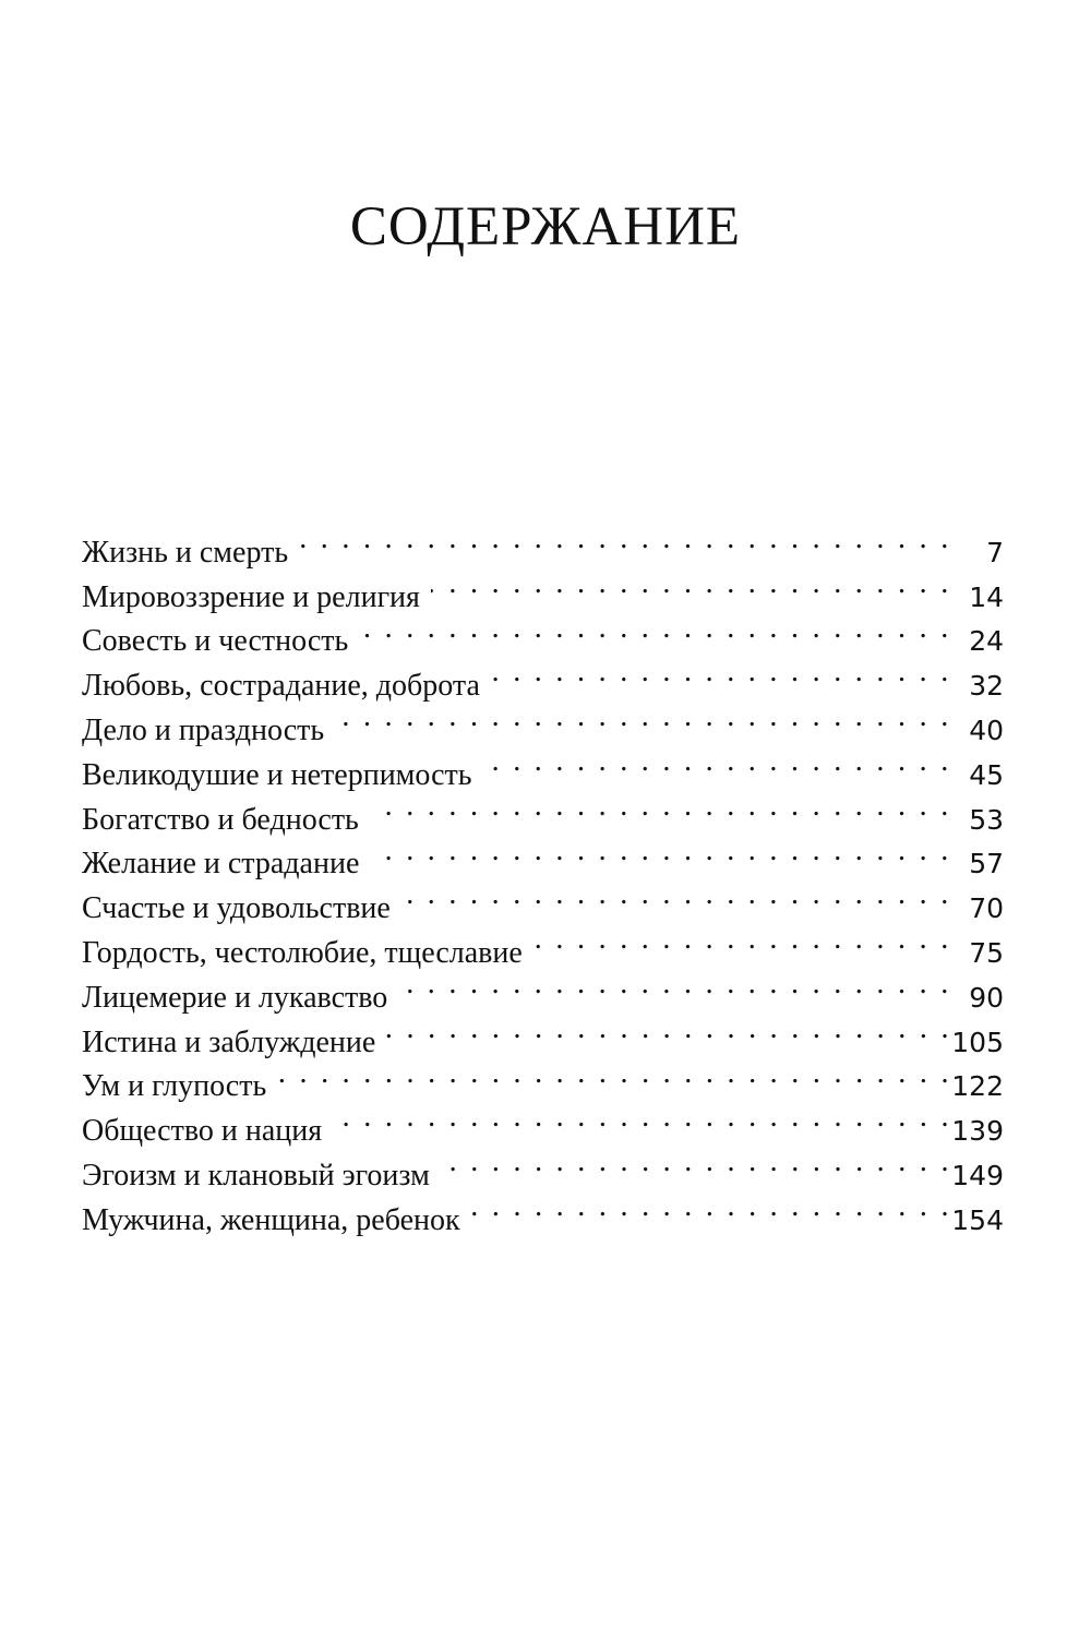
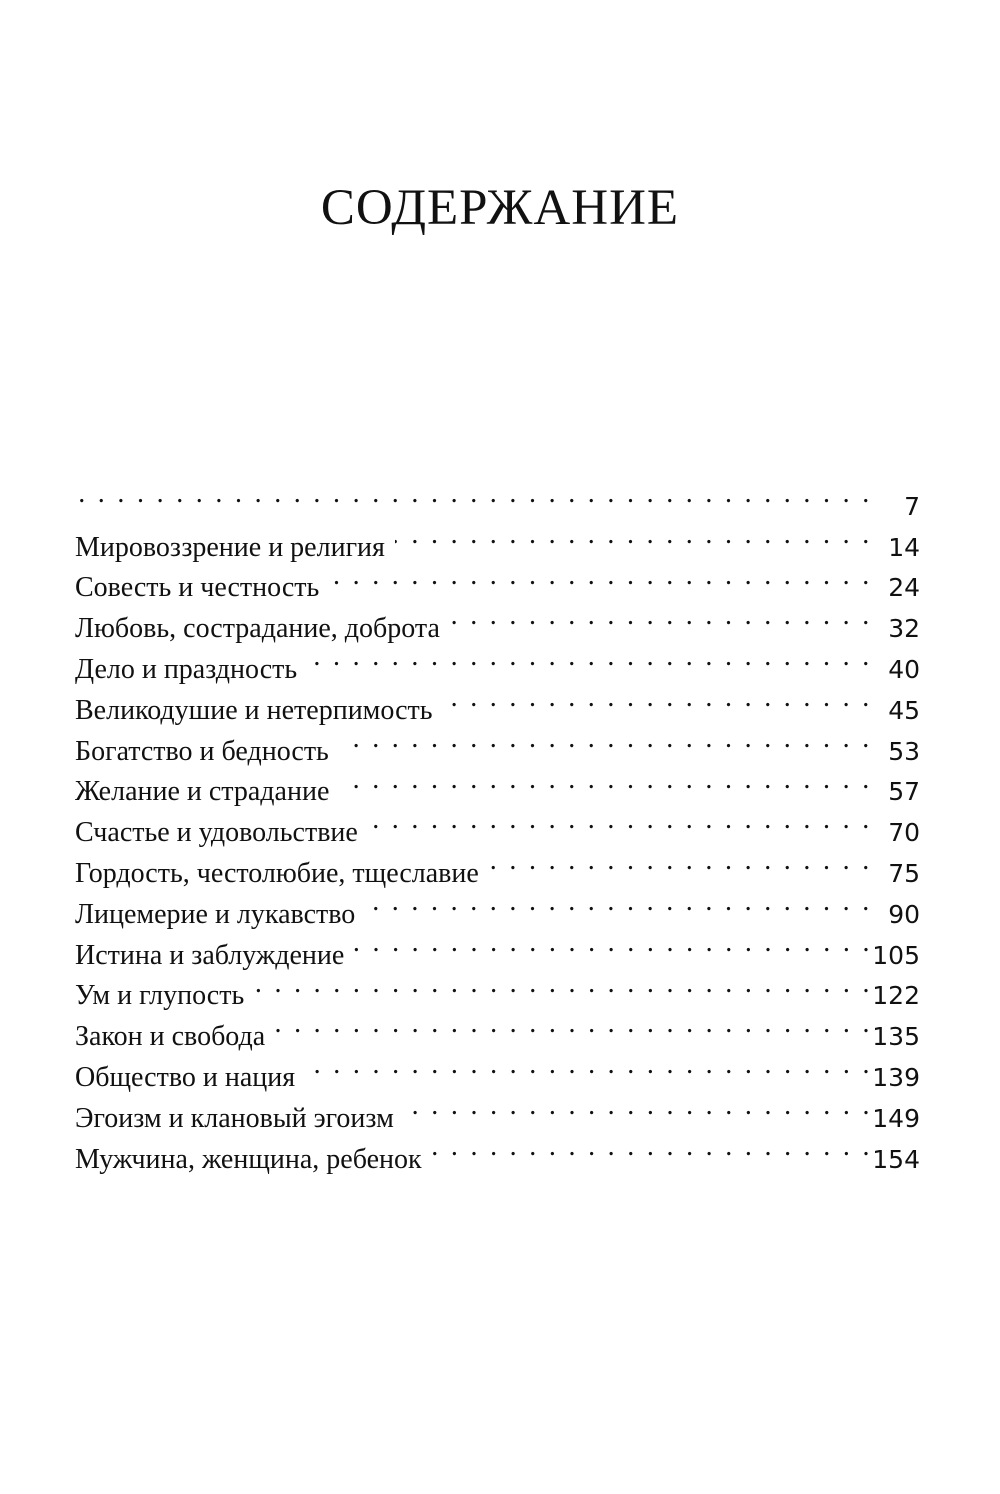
  СОДЕРЖАНИЕ
- Жизнь и смерть
  7
  Мировоззрение и религия
  14
  Совесть и честность
  24
  Любовь, сострадание, доброта
  32
  Дело и праздность
  40
  Великодушие и нетерпимость
  45
  Богатство и бедность
  53
  Желание и страдание
  57
  Счастье и удовольствие
  70
  Гордость, честолюбие, тщеславие
  75
  Лицемерие и лукавство
  90
  Истина и заблуждение
  105
  Ум и глупость
  122
+ Закон и свобода
+ 135
  Общество и нация
  139
  Эгоизм и клановый эгоизм
  149
  Мужчина, женщина, ребенок
  154
